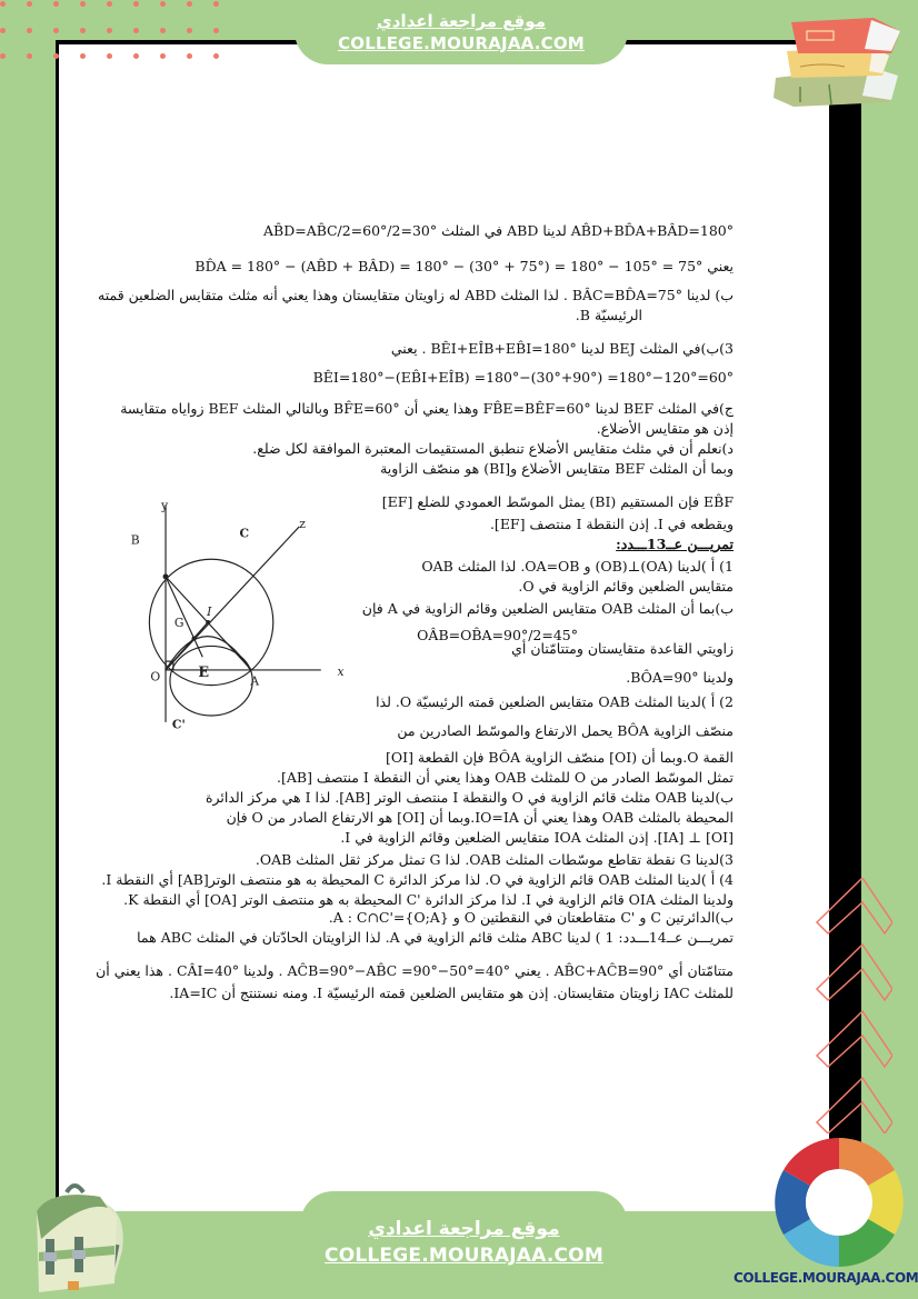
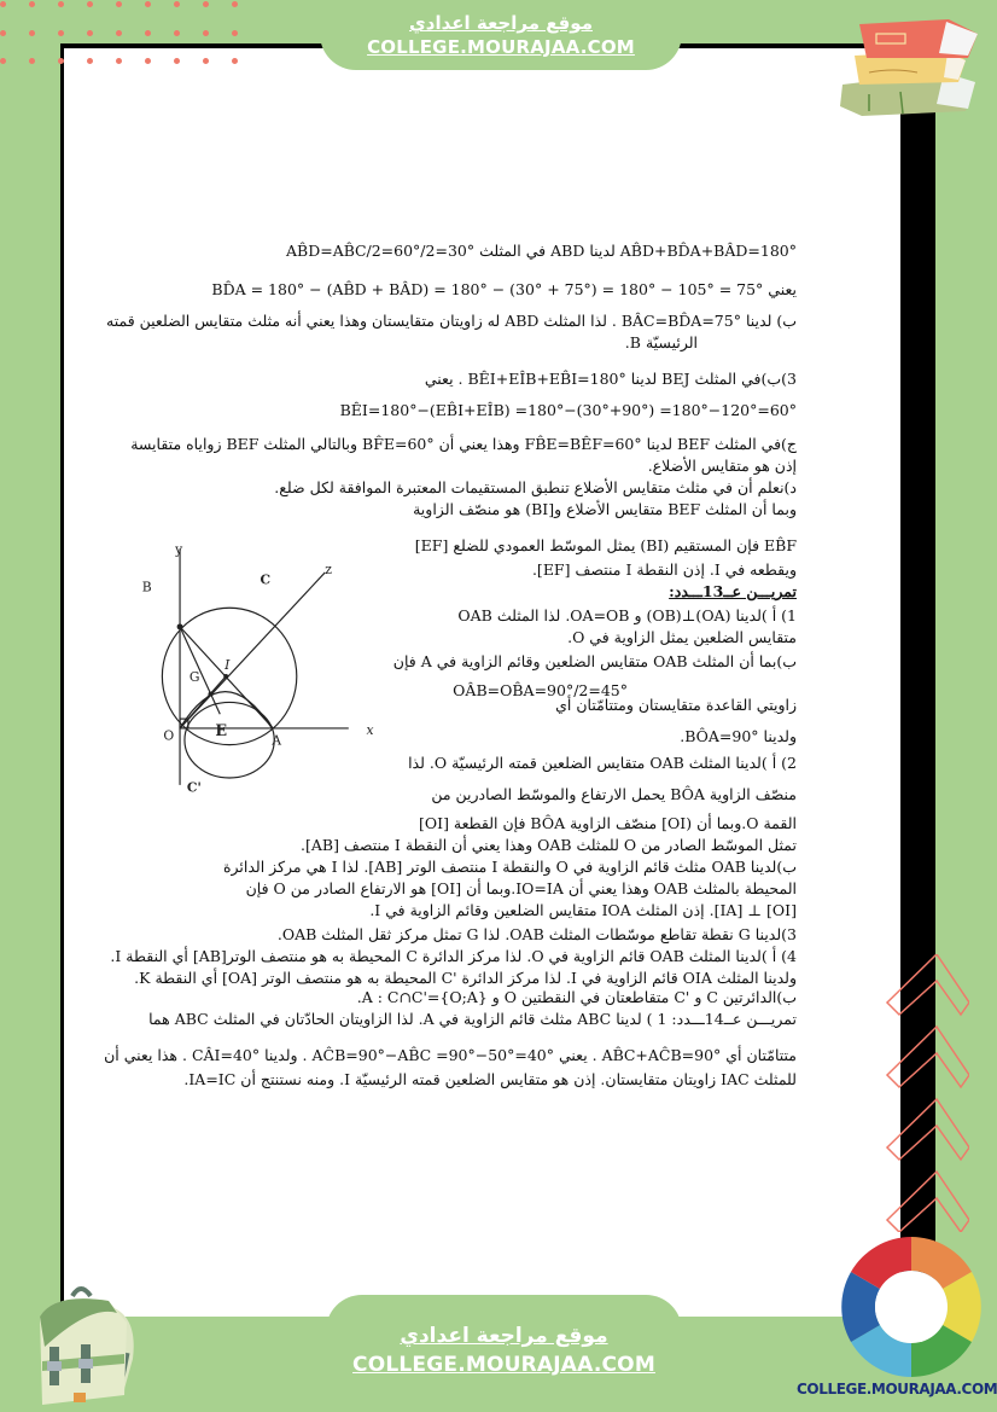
  موقع مراجعة اعدادي
  COLLEGE.MOURAJAA.COM
  AB̂D+BD̂A+BÂD=180° لدينا ABD في المثلث AB̂D=AB̂C/2=60°/2=30°
  يعني BD̂A = 180° − (AB̂D + BÂD) = 180° − (30° + 75°) = 180° − 105° = 75°
  ب) لدينا BÂC=BD̂A=75° . لذا المثلث ABD له زاويتان متقايستان وهذا يعني أنه مثلث متقايس الضلعين قمته
  الرئيسيّة B.
  3)ب)في المثلث BEJ لدينا BÊI+EÎB+EB̂I=180° . يعني
  BÊI=180°−(EB̂I+EÎB) =180°−(30°+90°) =180°−120°=60°
  ج)في المثلث BEF لدينا FB̂E=BÊF=60° وهذا يعني أن BF̂E=60° وبالتالي المثلث BEF زواياه متقايسة
  إذن هو متقايس الأضلاع.
  د)نعلم أن في مثلث متقايس الأضلاع تنطبق المستقيمات المعتبرة الموافقة لكل ضلع.
  وبما أن المثلث BEF متقايس الأضلاع و[BI) هو منصّف الزاوية
  EB̂F فإن المستقيم (BI) يمثل الموسّط العمودي للضلع [EF]
  ويقطعه في I. إذن النقطة I منتصف [EF].
  تمريـــن عــ13ـــدد:
  1) أ )لدينا (OA)⊥(OB) و OA=OB. لذا المثلث OAB
- متقايس الضلعين وقائم الزاوية في O.
+ متقايس الضلعين يمثل الزاوية في O.
  ب)بما أن المثلث OAB متقايس الضلعين وقائم الزاوية في A فإن
  OÂB=OB̂A=90°/2=45°
  زاويتي القاعدة متقايستان ومتتامّتان أي
  ولدينا BÔA=90°.
  2) أ )لدينا المثلث OAB متقايس الضلعين قمته الرئيسيّة O. لذا
  منصّف الزاوية BÔA يحمل الارتفاع والموسّط الصادرين من
  القمة O.وبما أن (OI] منصّف الزاوية BÔA فإن القطعة [OI]
  تمثل الموسّط الصادر من O للمثلث OAB وهذا يعني أن النقطة I منتصف [AB].
  ب)لدينا OAB مثلث قائم الزاوية في O والنقطة I منتصف الوتر [AB]. لذا I هي مركز الدائرة
  المحيطة بالمثلث OAB وهذا يعني أن IO=IA.وبما أن [OI] هو الارتفاع الصادر من O فإن
  [OI] ⊥ [IA]. إذن المثلث IOA متقايس الضلعين وقائم الزاوية في I.
  3)لدينا G نقطة تقاطع موسّطات المثلث OAB. لذا G تمثل مركز ثقل المثلث OAB.
  4) أ )لدينا المثلث OAB قائم الزاوية في O. لذا مركز الدائرة C المحيطة به هو منتصف الوتر[AB] أي النقطة I.
  ولدينا المثلث OIA قائم الزاوية في I. لذا مركز الدائرة 'C المحيطة به هو منتصف الوتر [OA] أي النقطة K.
  ب)الدائرتين C و 'C متقاطعتان في النقطتين O و A : C∩C'={O;A}.
  تمريـــن عــ14ـــدد: 1 ) لدينا ABC مثلث قائم الزاوية في A. لذا الزاويتان الحادّتان في المثلث ABC هما
  متتامّتان أي AB̂C+AĈB=90° . يعني AĈB=90°−AB̂C =90°−50°=40° . ولدينا CÂI=40° . هذا يعني أن
  للمثلث IAC زاويتان متقايستان. إذن هو متقايس الضلعين قمته الرئيسيّة I. ومنه نستنتج أن IA=IC.
  B
  y
  z
  C
  I
  G
  O
  E
  A
  x
  C'
  موقع مراجعة اعدادي
  COLLEGE.MOURAJAA.COM
  COLLEGE.MOURAJAA.COM
